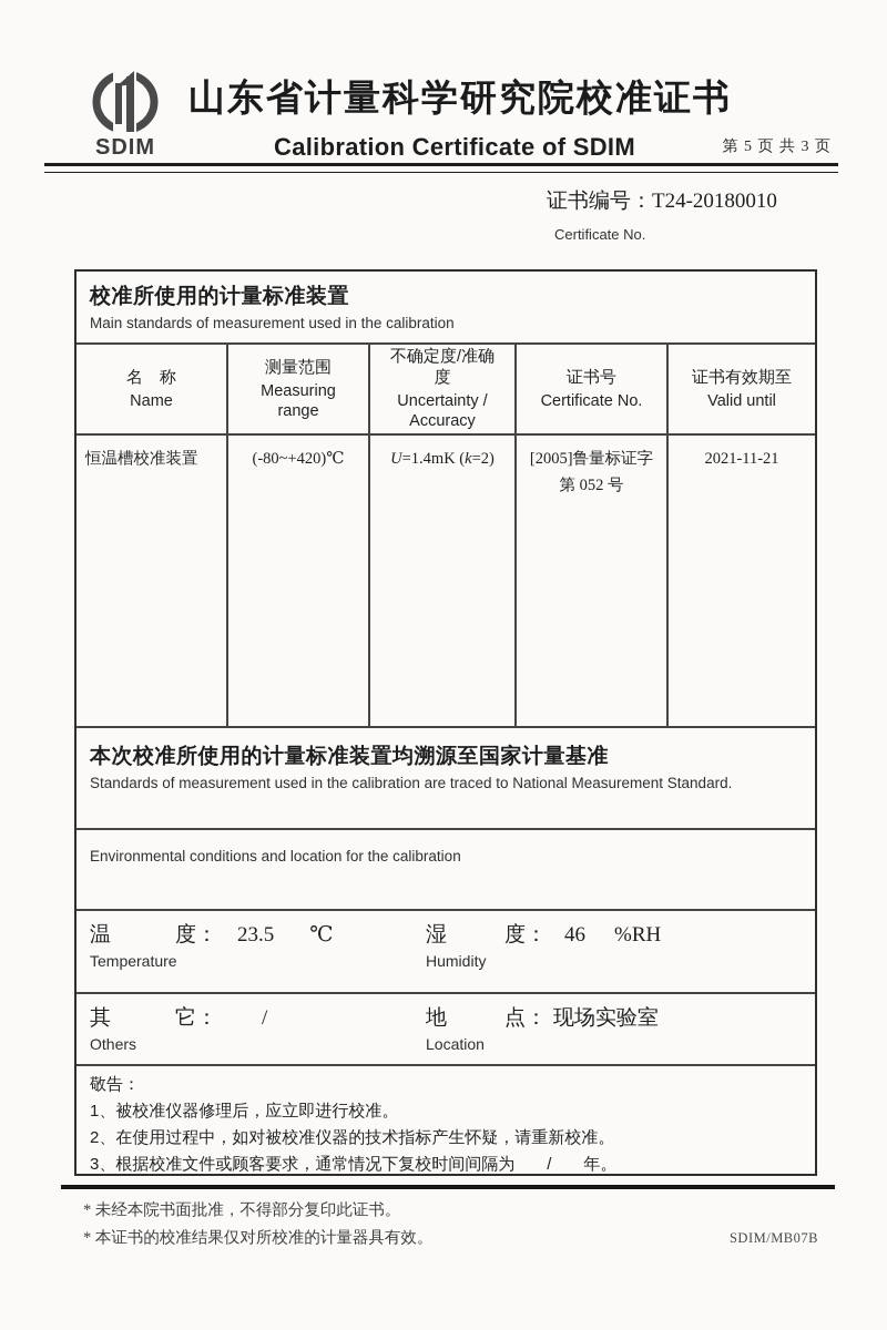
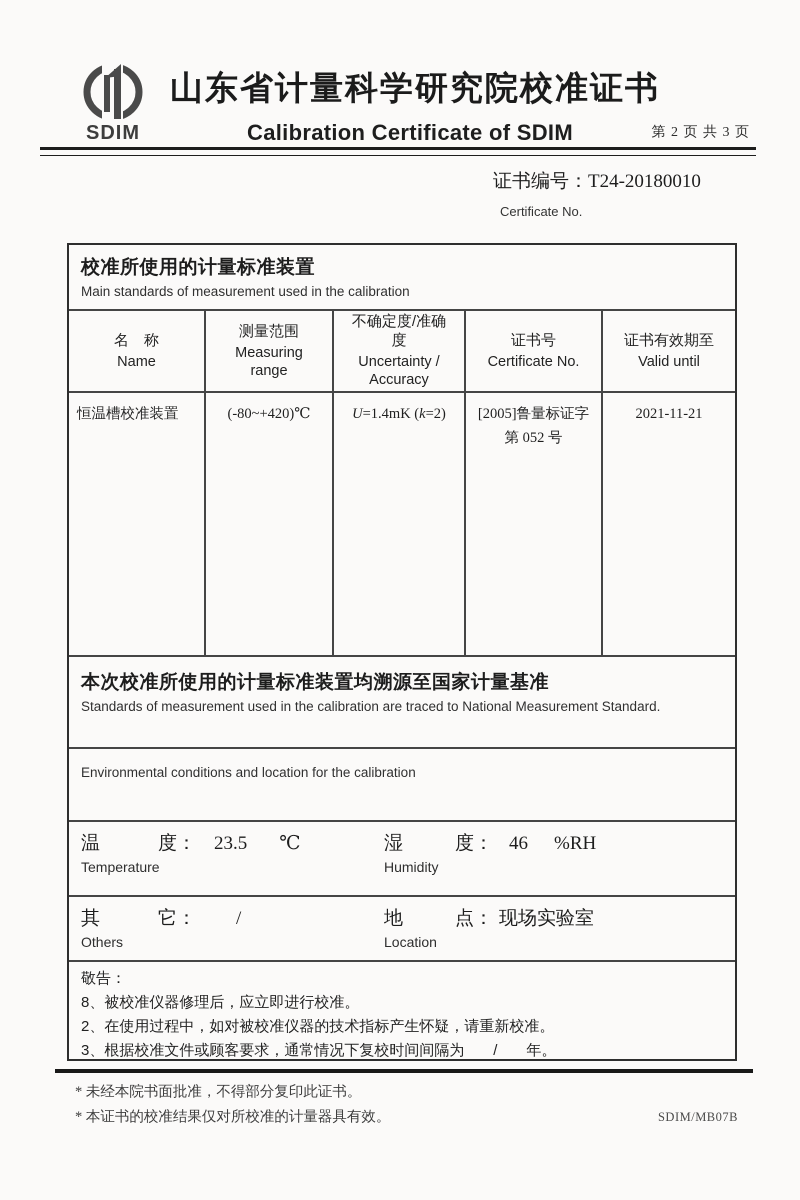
  SDIM
  山东省计量科学研究院校准证书
  Calibration Certificate of SDIM
- 第 5 页 共 3 页
+ 第 2 页 共 3 页
  证书编号：T24-20180010
  Certificate No.
  校准所使用的计量标准装置
  Main standards of measurement used in the calibration
  名 称 Name	测量范围 Measuring range	不确定度/准确度 Uncertainty / Accuracy	证书号 Certificate No.	证书有效期至 Valid until
  恒温槽校准装置	(-80~+420)℃	U=1.4mK (k=2)	[2005]鲁量标证字 第 052 号	2021-11-21
  本次校准所使用的计量标准装置均溯源至国家计量基准
  Standards of measurement used in the calibration are traced to National Measurement Standard.
  Environmental conditions and location for the calibration
  温 度： 23.5 ℃
  Temperature
  湿 度： 46 %RH
  Humidity
  其 它： /
  Others
  地 点： 现场实验室
  Location
  敬告：
- 1、被校准仪器修理后，应立即进行校准。
+ 8、被校准仪器修理后，应立即进行校准。
  2、在使用过程中，如对被校准仪器的技术指标产生怀疑，请重新校准。
  3、根据校准文件或顾客要求，通常情况下复校时间间隔为 / 年。
  * 未经本院书面批准，不得部分复印此证书。
  * 本证书的校准结果仅对所校准的计量器具有效。
  SDIM/MB07B
